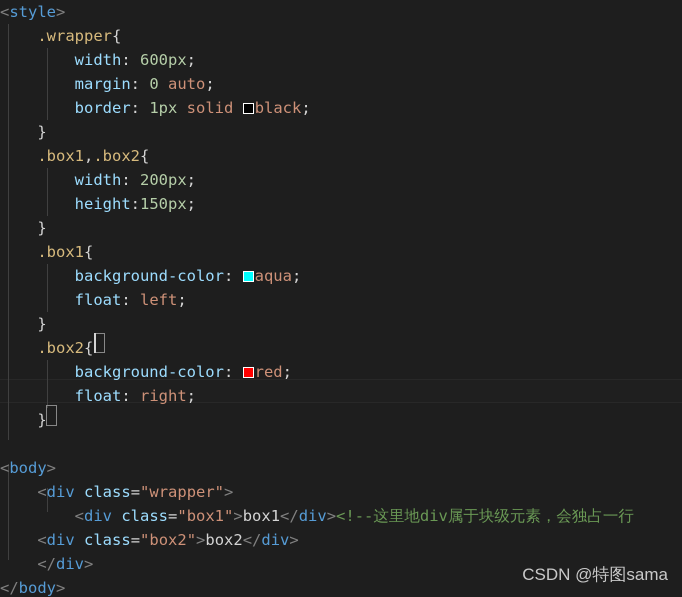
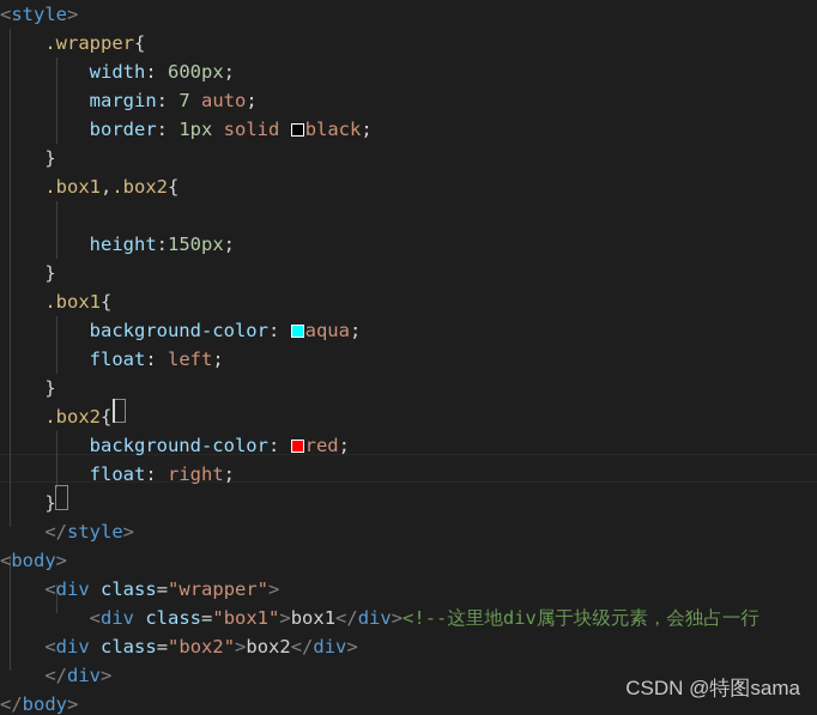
  <style>
  .wrapper{
  width: 600px;
- margin: 0 auto;
+ margin: 7 auto;
  border: 1px solid black;
  }
  .box1,.box2{
- width: 200px;
  height:150px;
  }
  .box1{
  background-color: aqua;
  float: left;
  }
  .box2{
  background-color: red;
  float: right;
  }
+ </style>
  <body>
  <div class="wrapper">
  <div class="box1">box1</div><!--这里地div属于块级元素，会独占一行
  <div class="box2">box2</div>
  </div>
  </body>
  CSDN @特图sama
